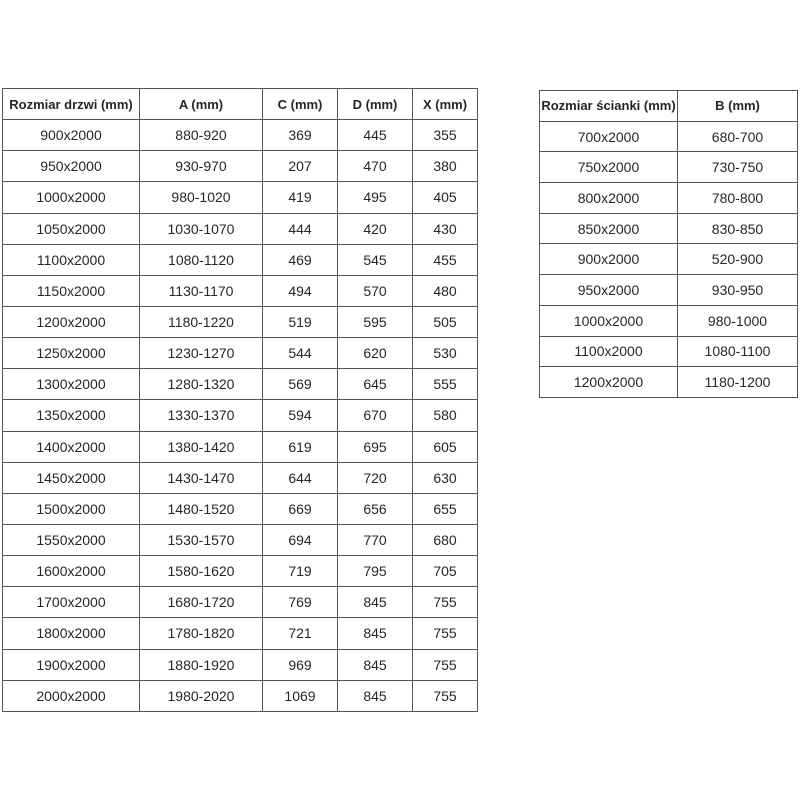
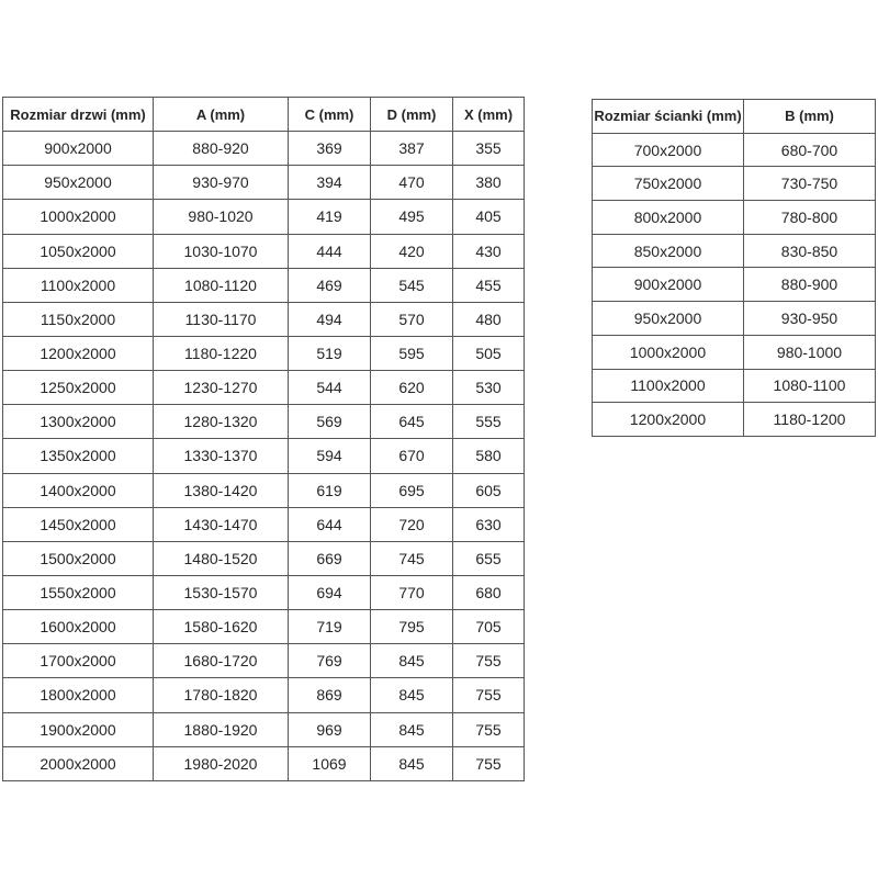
  Rozmiar drzwi (mm)	A (mm)	C (mm)	D (mm)	X (mm)
- 900x2000	880-920	369	445	355
+ 900x2000	880-920	369	387	355
- 950x2000	930-970	207	470	380
+ 950x2000	930-970	394	470	380
  1000x2000	980-1020	419	495	405
  1050x2000	1030-1070	444	420	430
  1100x2000	1080-1120	469	545	455
  1150x2000	1130-1170	494	570	480
  1200x2000	1180-1220	519	595	505
  1250x2000	1230-1270	544	620	530
  1300x2000	1280-1320	569	645	555
  1350x2000	1330-1370	594	670	580
  1400x2000	1380-1420	619	695	605
  1450x2000	1430-1470	644	720	630
- 1500x2000	1480-1520	669	656	655
+ 1500x2000	1480-1520	669	745	655
  1550x2000	1530-1570	694	770	680
  1600x2000	1580-1620	719	795	705
  1700x2000	1680-1720	769	845	755
- 1800x2000	1780-1820	721	845	755
+ 1800x2000	1780-1820	869	845	755
  1900x2000	1880-1920	969	845	755
  2000x2000	1980-2020	1069	845	755
  Rozmiar ścianki (mm)	B (mm)
  700x2000	680-700
  750x2000	730-750
  800x2000	780-800
  850x2000	830-850
- 900x2000	520-900
+ 900x2000	880-900
  950x2000	930-950
  1000x2000	980-1000
  1100x2000	1080-1100
  1200x2000	1180-1200
